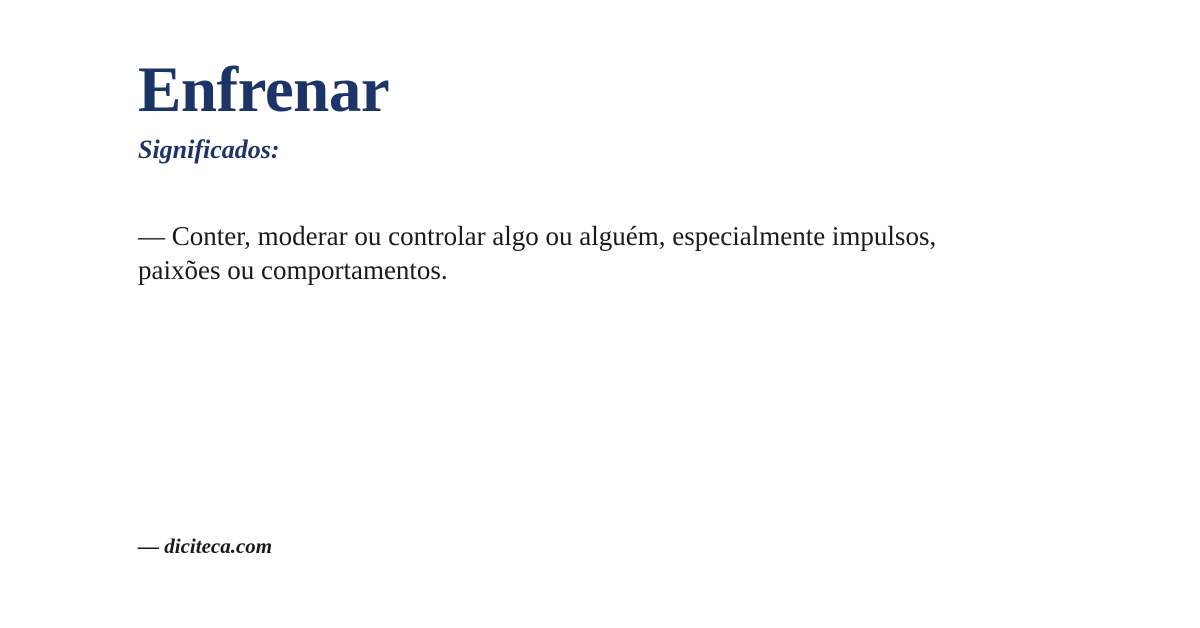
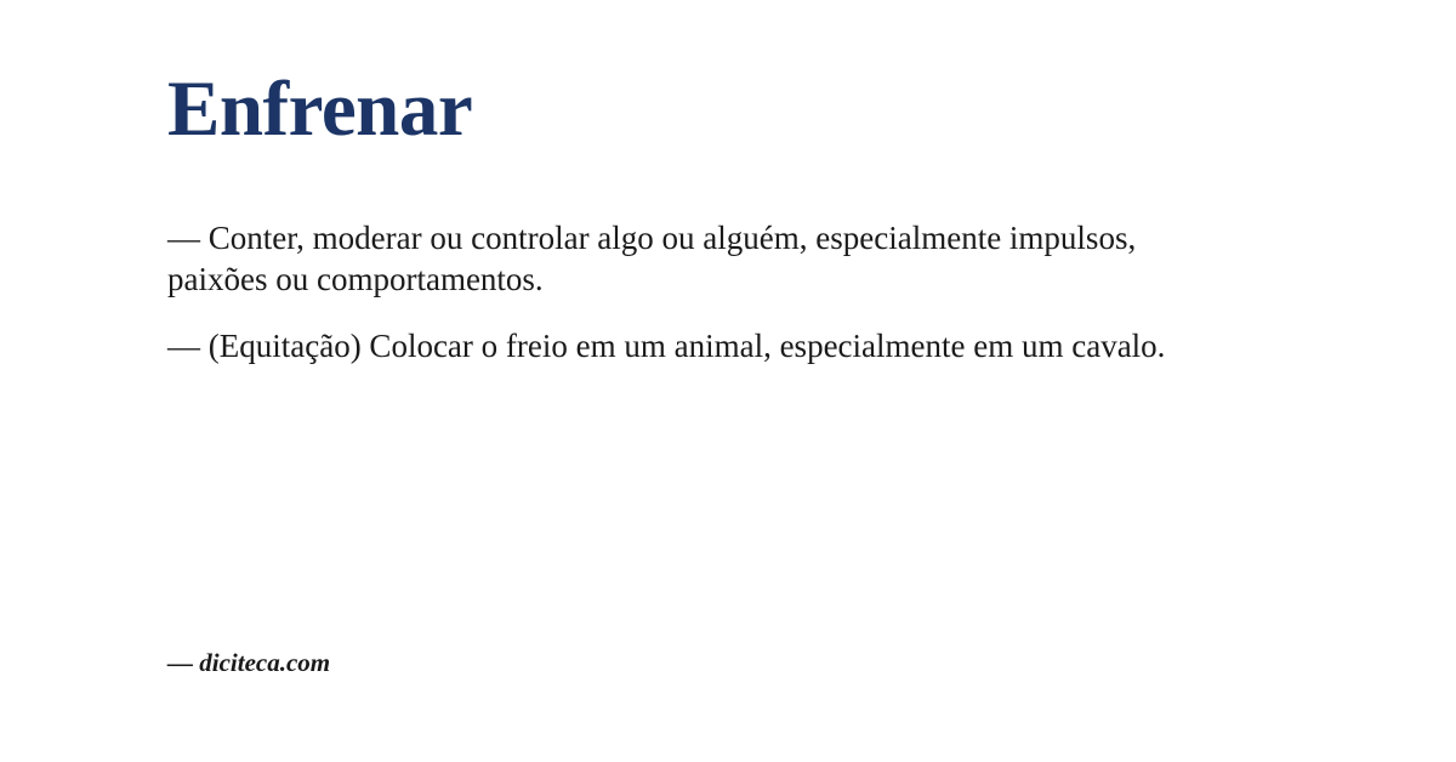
  Enfrenar
- Significados:
  — Conter, moderar ou controlar algo ou alguém, especialmente impulsos, paixões ou comportamentos.
+ — (Equitação) Colocar o freio em um animal, especialmente em um cavalo.
  — diciteca.com
